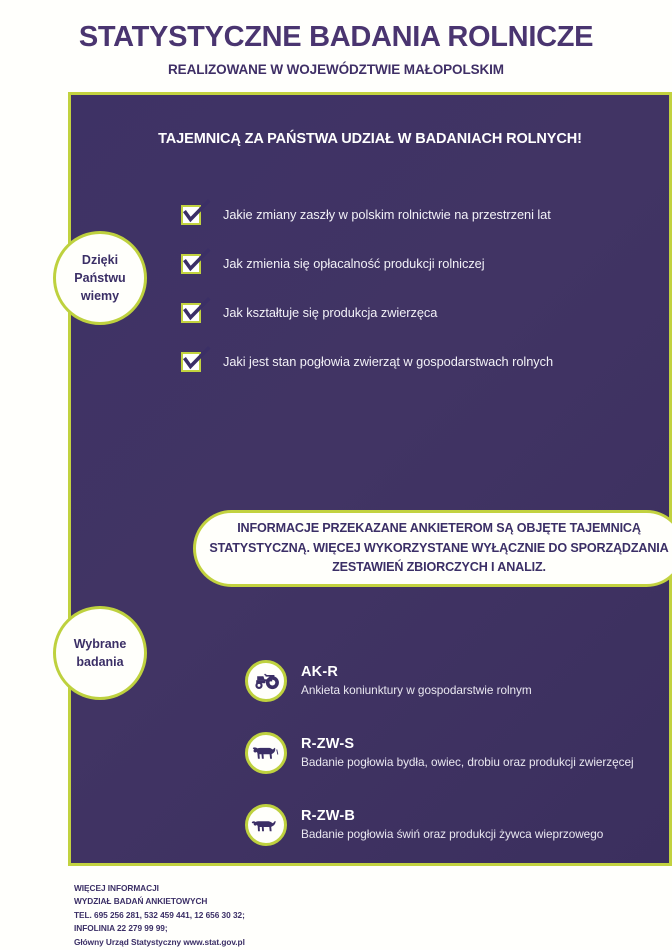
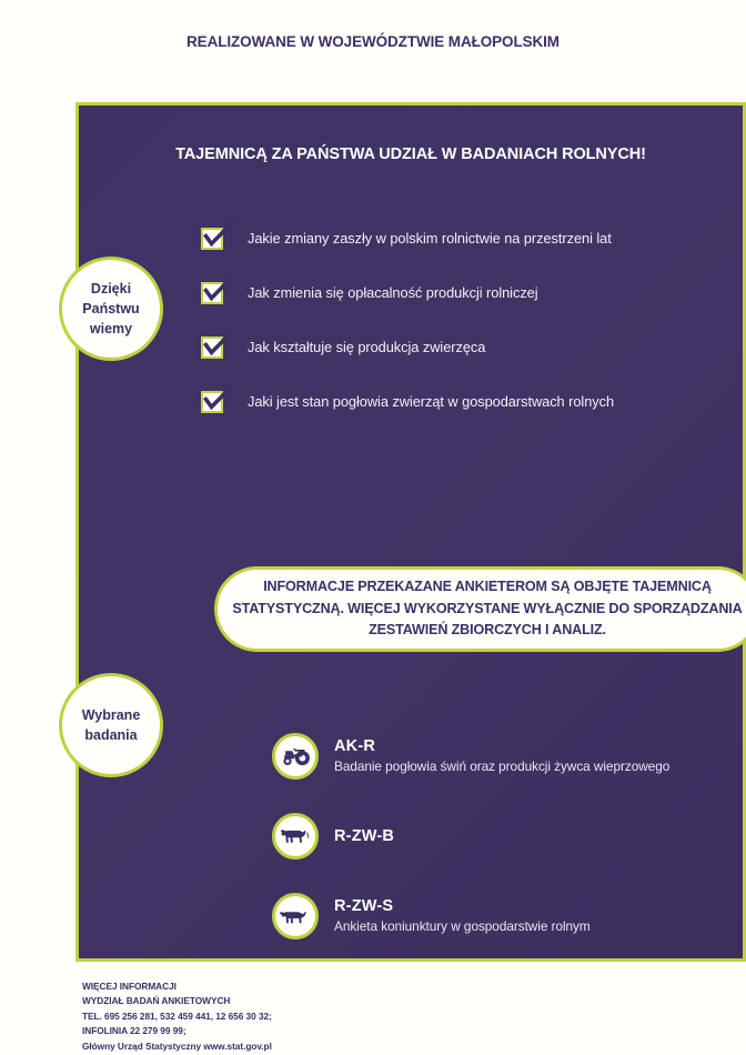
- STATYSTYCZNE BADANIA ROLNICZE
  REALIZOWANE W WOJEWÓDZTWIE MAŁOPOLSKIM
  TAJEMNICĄ ZA PAŃSTWA UDZIAŁ W BADANIACH ROLNYCH!
  Jakie zmiany zaszły w polskim rolnictwie na przestrzeni lat
  Jak zmienia się opłacalność produkcji rolniczej
  Jak kształtuje się produkcja zwierzęca
  Jaki jest stan pogłowia zwierząt w gospodarstwach rolnych
  INFORMACJE PRZEKAZANE ANKIETEROM SĄ OBJĘTE TAJEMNICĄ STATYSTYCZNĄ. WIĘCEJ WYKORZYSTANE WYŁĄCZNIE DO SPORZĄDZANIA ZESTAWIEŃ ZBIORCZYCH I ANALIZ.
  AK-R
- Ankieta koniunktury w gospodarstwie rolnym
+ Badanie pogłowia świń oraz produkcji żywca wieprzowego
- R-ZW-S
+ R-ZW-B
- Badanie pogłowia bydła, owiec, drobiu oraz produkcji zwierzęcej
- R-ZW-B
+ R-ZW-S
- Badanie pogłowia świń oraz produkcji żywca wieprzowego
+ Ankieta koniunktury w gospodarstwie rolnym
  Dzięki Państwu wiemy
  Wybrane badania
  WIĘCEJ INFORMACJI
  WYDZIAŁ BADAŃ ANKIETOWYCH
  TEL. 695 256 281, 532 459 441, 12 656 30 32;
  INFOLINIA 22 279 99 99;
  Główny Urząd Statystyczny www.stat.gov.pl
